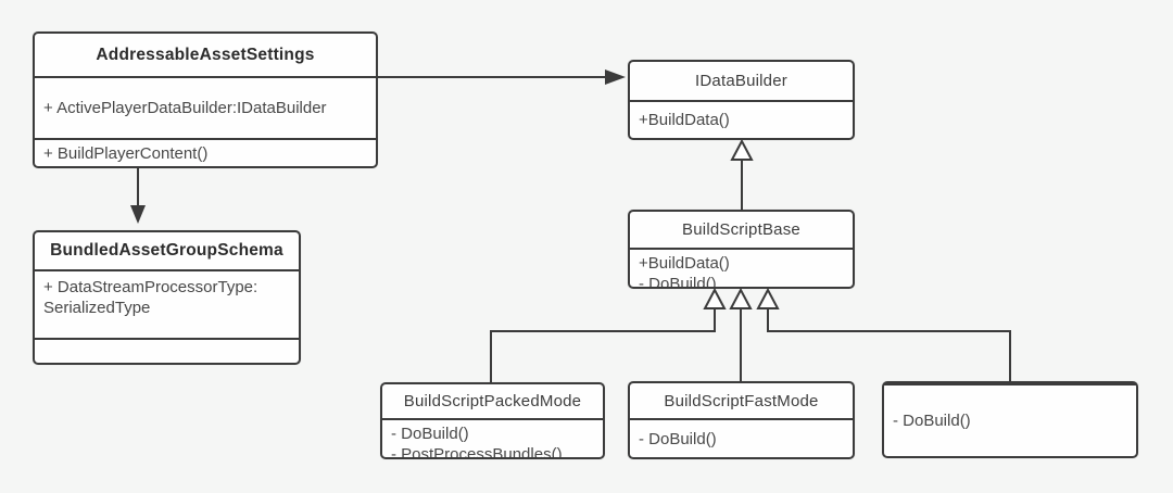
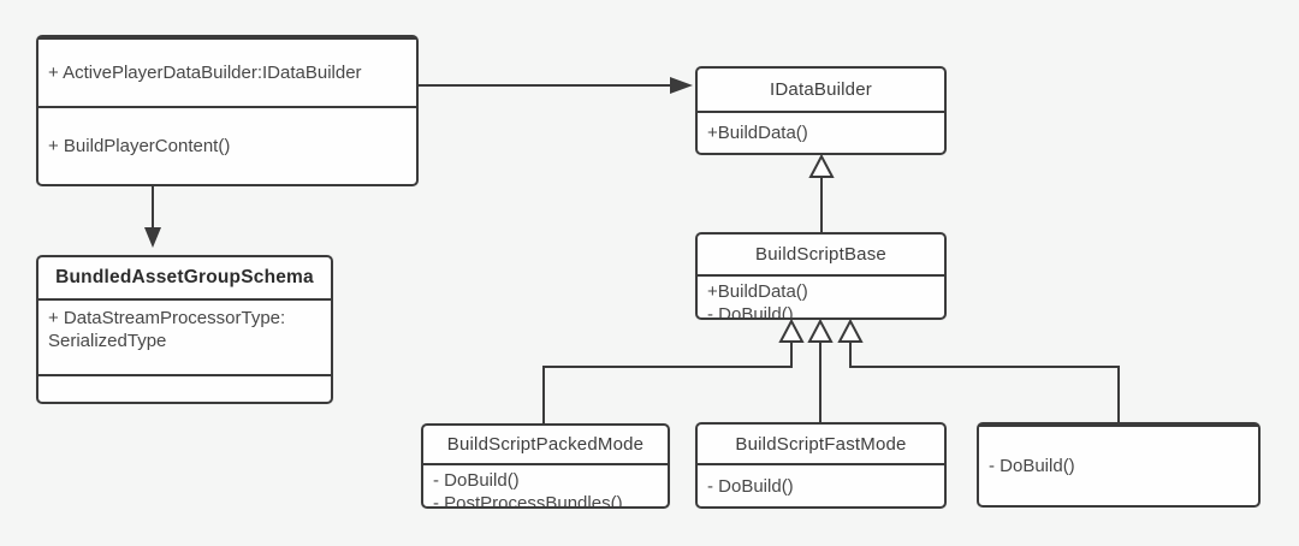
- AddressableAssetSettings
  + ActivePlayerDataBuilder:IDataBuilder
  + BuildPlayerContent()
  BundledAssetGroupSchema
  + DataStreamProcessorType: SerializedType
  IDataBuilder
  +BuildData()
  BuildScriptBase
  +BuildData()
  - DoBuild()
  BuildScriptPackedMode
  - DoBuild()
  - PostProcessBundles()
  BuildScriptFastMode
  - DoBuild()
  - DoBuild()
